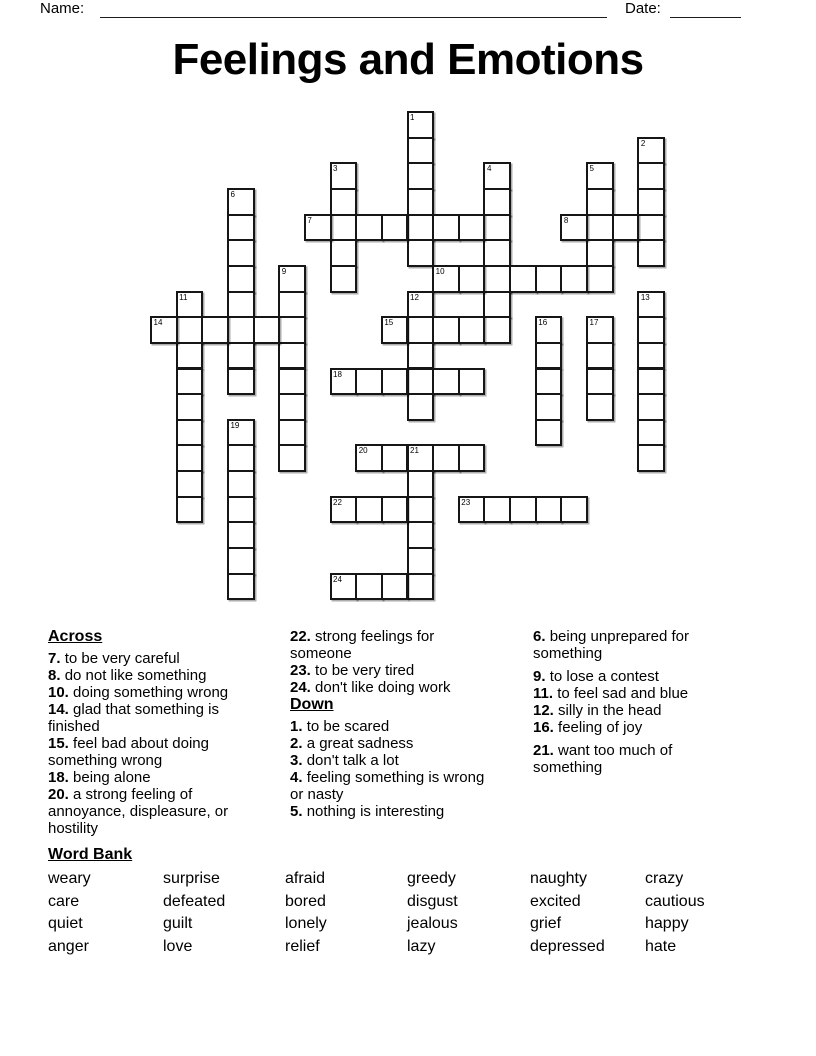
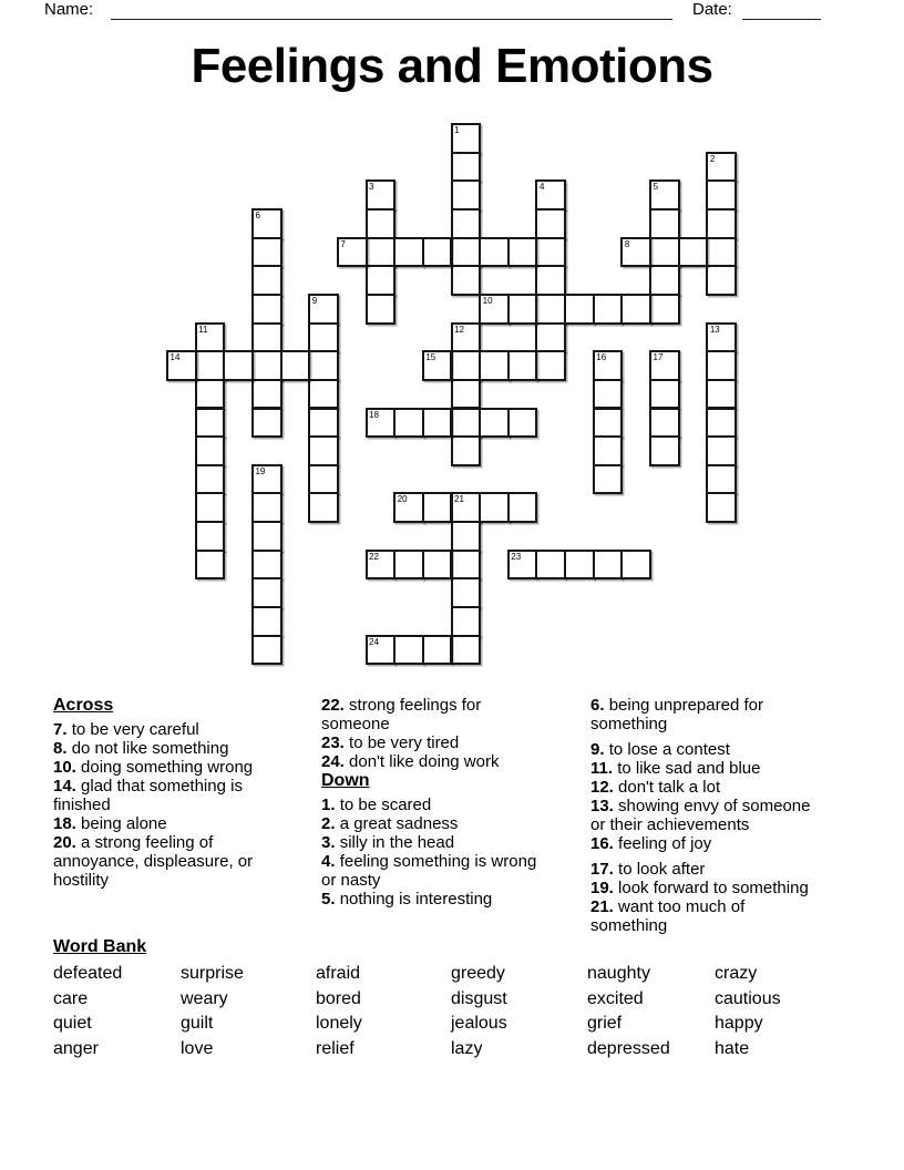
  Name:
  Date:
  Feelings and Emotions
  1
  2
  3
  4
  5
  6
  7
  8
  9
  10
  11
  12
  13
  14
  15
  16
  17
  18
  19
  20
  21
  22
  23
  24
  Across
  7. to be very careful
  8. do not like something
  10. doing something wrong
  14. glad that something is
  finished
- 15. feel bad about doing
- something wrong
  18. being alone
  20. a strong feeling of
  annoyance, displeasure, or
  hostility
  22. strong feelings for
  someone
  23. to be very tired
  24. don't like doing work
  Down
  1. to be scared
  2. a great sadness
- 3. don't talk a lot
+ 3. silly in the head
  4. feeling something is wrong
  or nasty
  5. nothing is interesting
  6. being unprepared for
  something
  9. to lose a contest
- 11. to feel sad and blue
+ 11. to like sad and blue
- 12. silly in the head
+ 12. don't talk a lot
+ 13. showing envy of someone
+ or their achievements
  16. feeling of joy
+ 17. to look after
+ 19. look forward to something
  21. want too much of
  something
  Word Bank
- weary
+ defeated
  surprise
  afraid
  greedy
  naughty
  crazy
  care
- defeated
+ weary
  bored
  disgust
  excited
  cautious
  quiet
  guilt
  lonely
  jealous
  grief
  happy
  anger
  love
  relief
  lazy
  depressed
  hate
